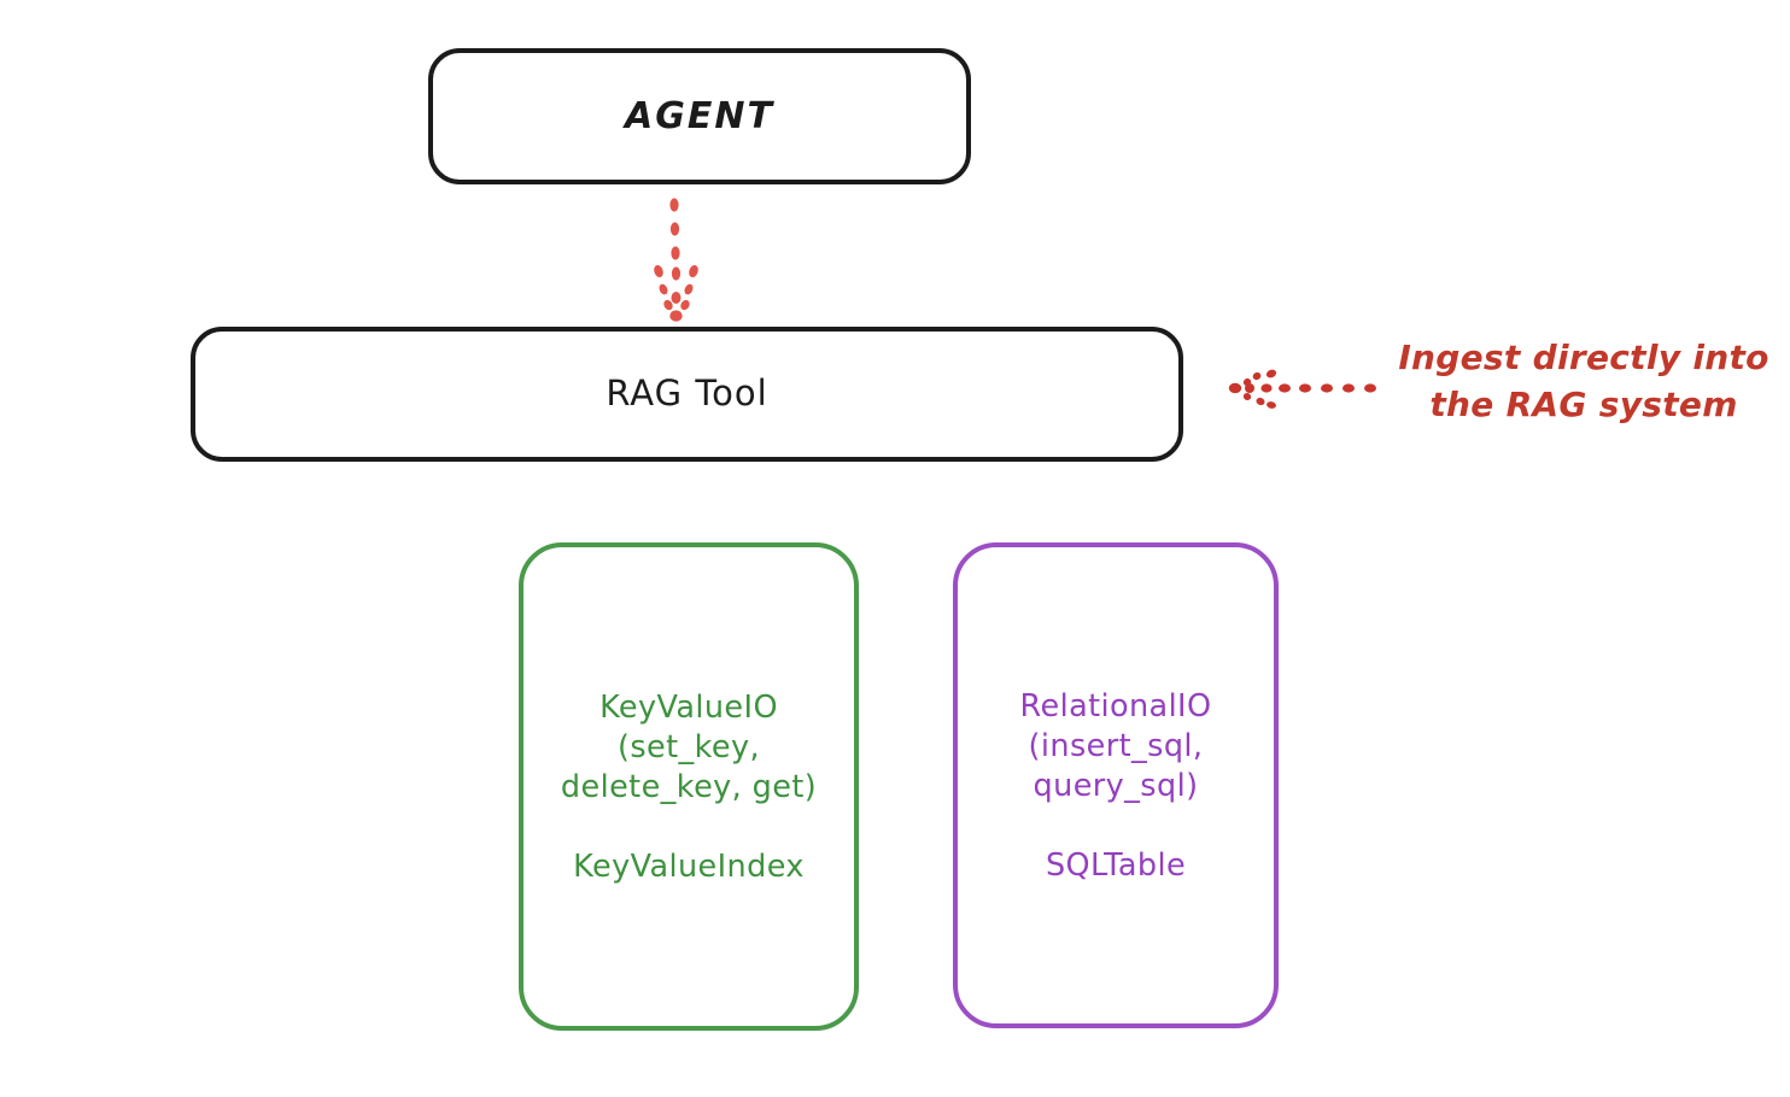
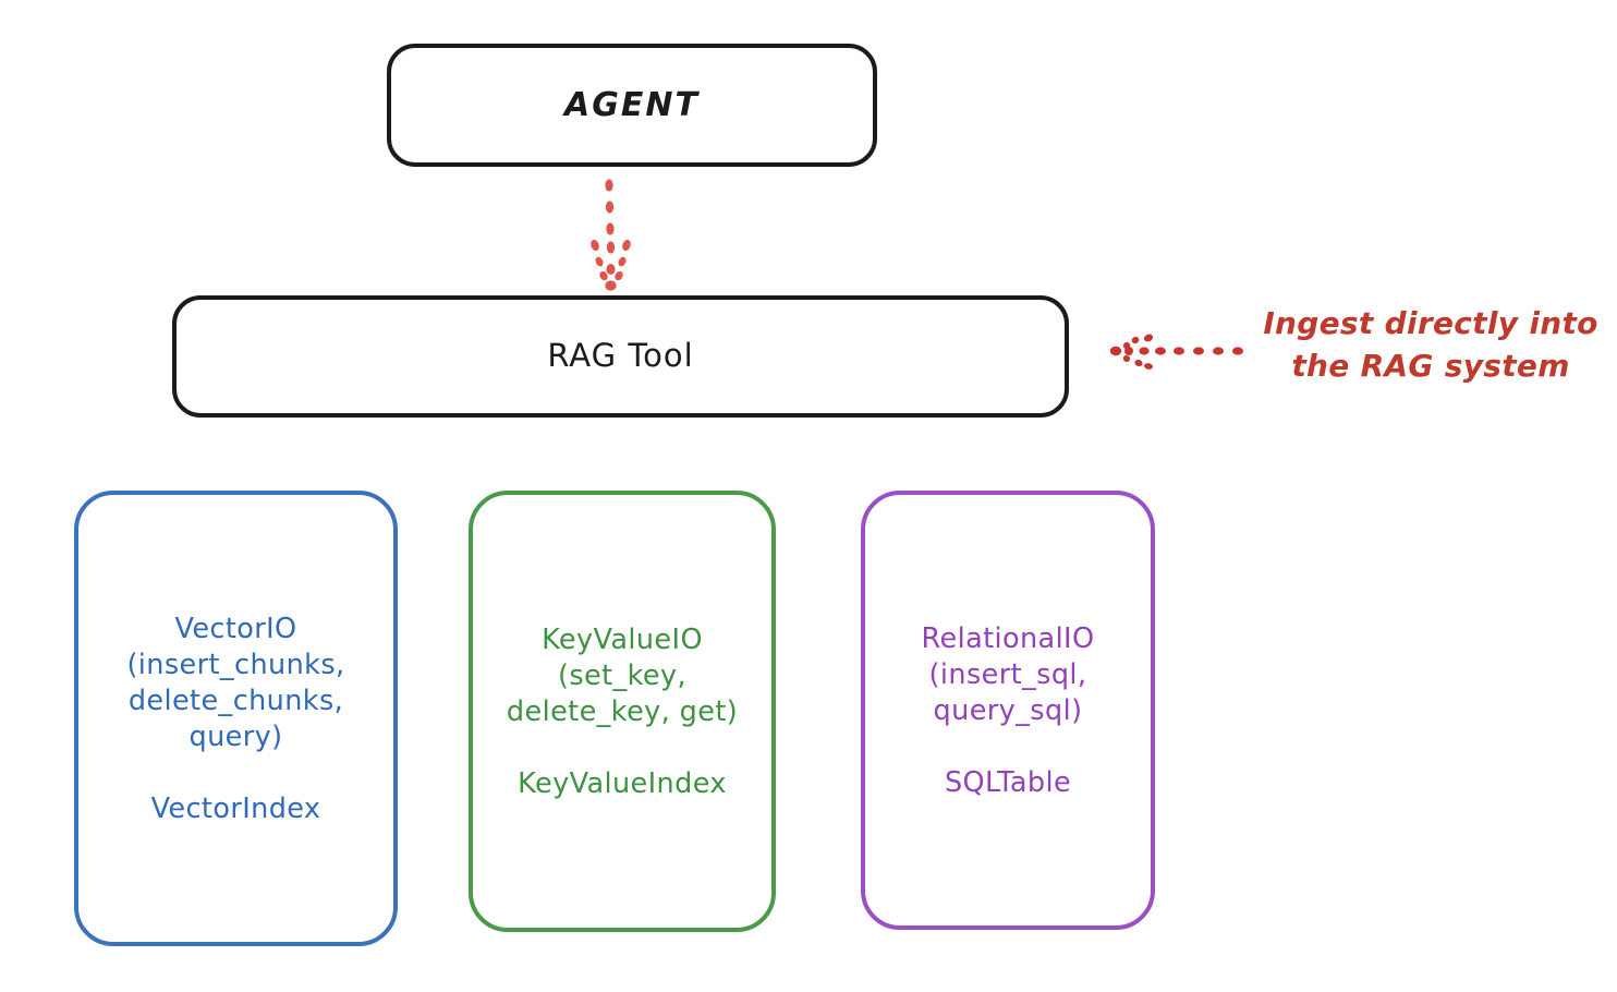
  AGENT
  RAG Tool
  Ingest directly into
  the RAG system
+ VectorIO
+ (insert_chunks,
+ delete_chunks,
+ query)
+ VectorIndex
  KeyValueIO
  (set_key,
  delete_key, get)
  KeyValueIndex
  RelationalIO
  (insert_sql,
  query_sql)
  SQLTable
